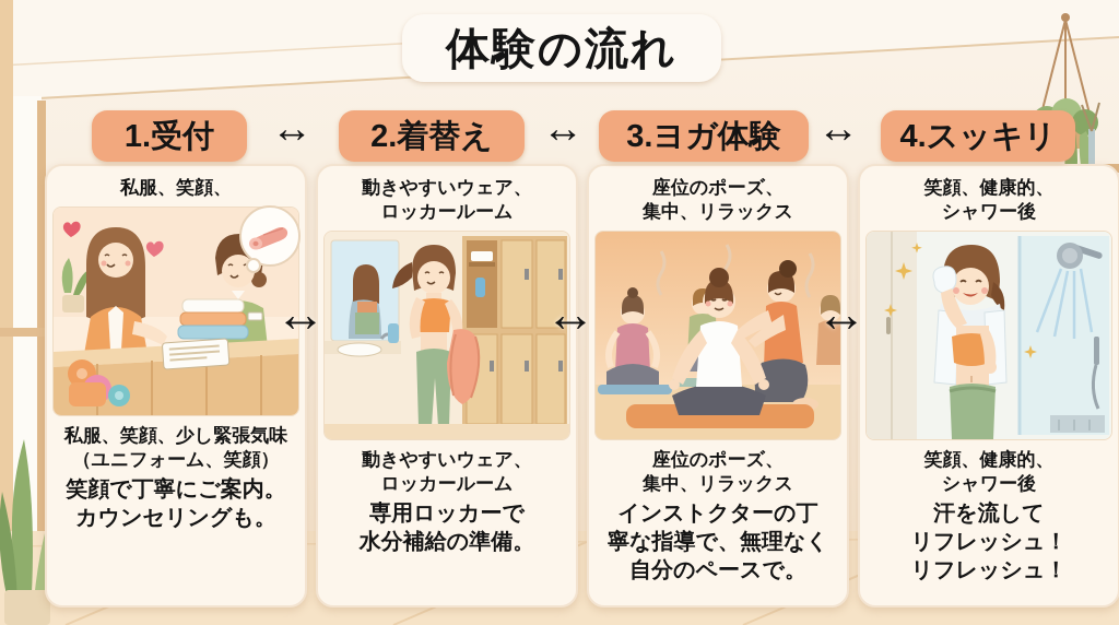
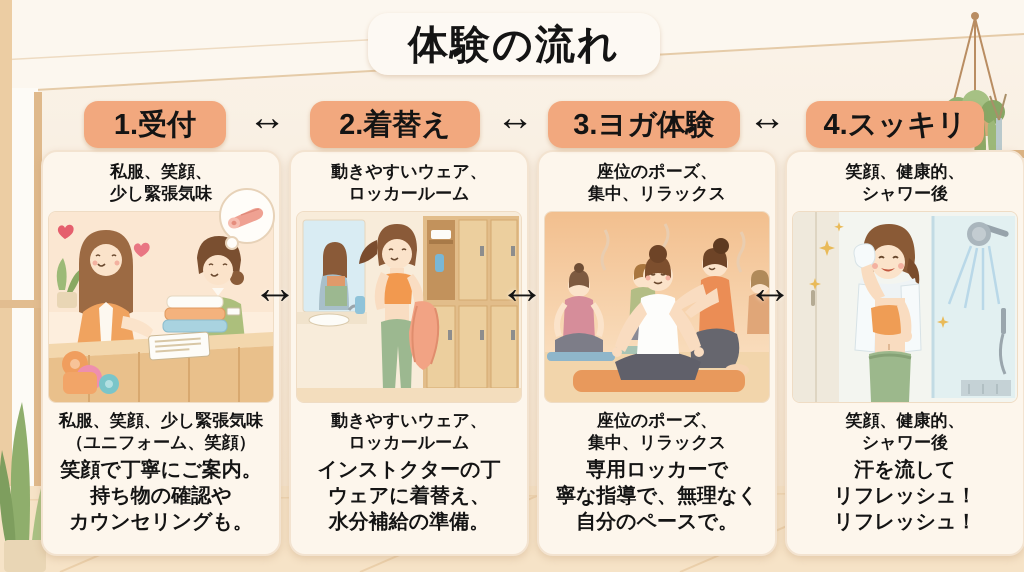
  体験の流れ
  1.受付
  ↔
  2.着替え
  ↔
  3.ヨガ体験
  ↔
  4.スッキリ
  私服、笑顔、
+ 少し緊張気味
  私服、笑顔、少し緊張気味
  （ユニフォーム、笑顔）
  笑顔で丁寧にご案内。
+ 持ち物の確認や
  カウンセリングも。
  動きやすいウェア、
  ロッカールーム
  動きやすいウェア、
  ロッカールーム
- 専用ロッカーで
+ インストクターの丁
+ ウェアに着替え、
  水分補給の準備。
  座位のポーズ、
  集中、リラックス
  座位のポーズ、
  集中、リラックス
- インストクターの丁
+ 専用ロッカーで
  寧な指導で、無理なく
  自分のペースで。
  笑顔、健康的、
  シャワー後
  笑顔、健康的、
  シャワー後
  汗を流して
  リフレッシュ！
  リフレッシュ！
  ↔
  ↔
  ↔
